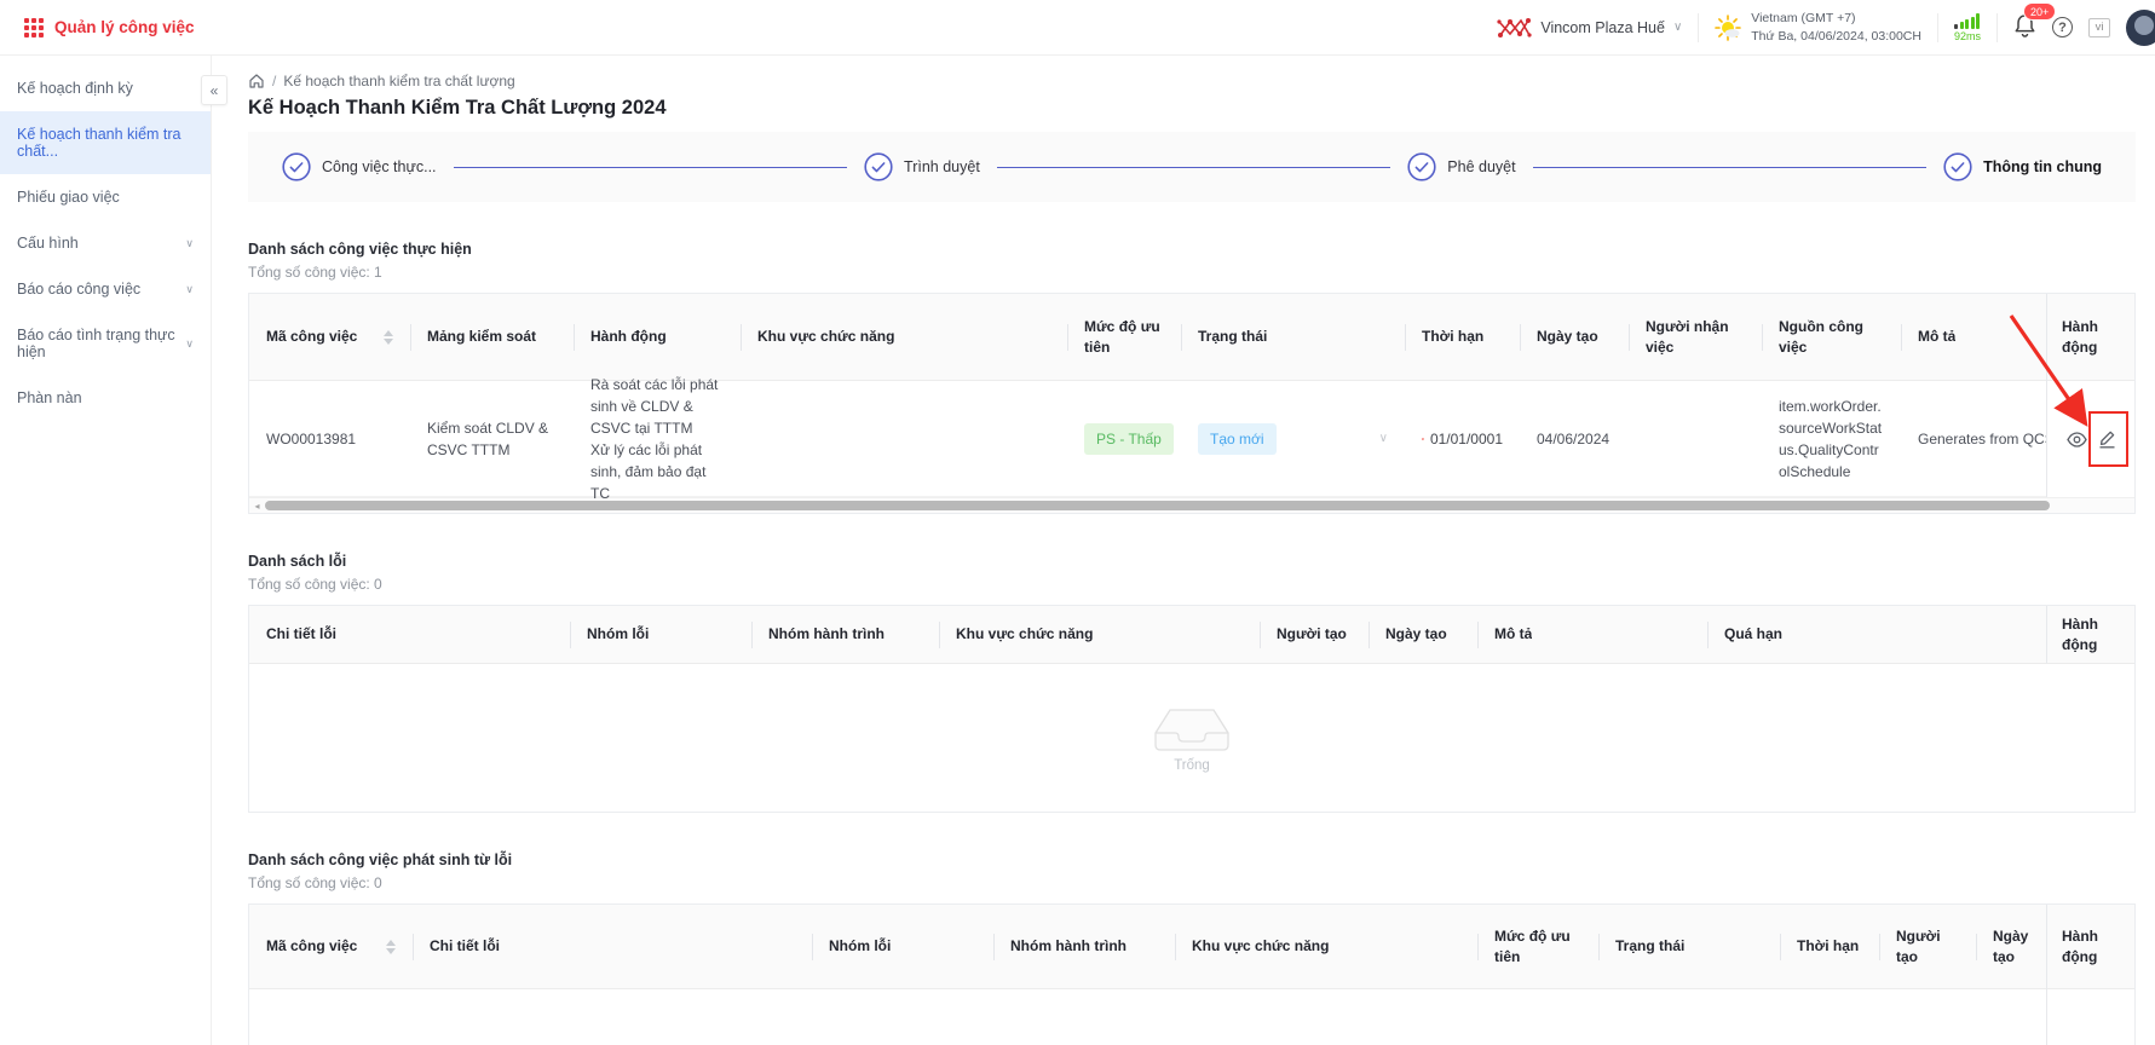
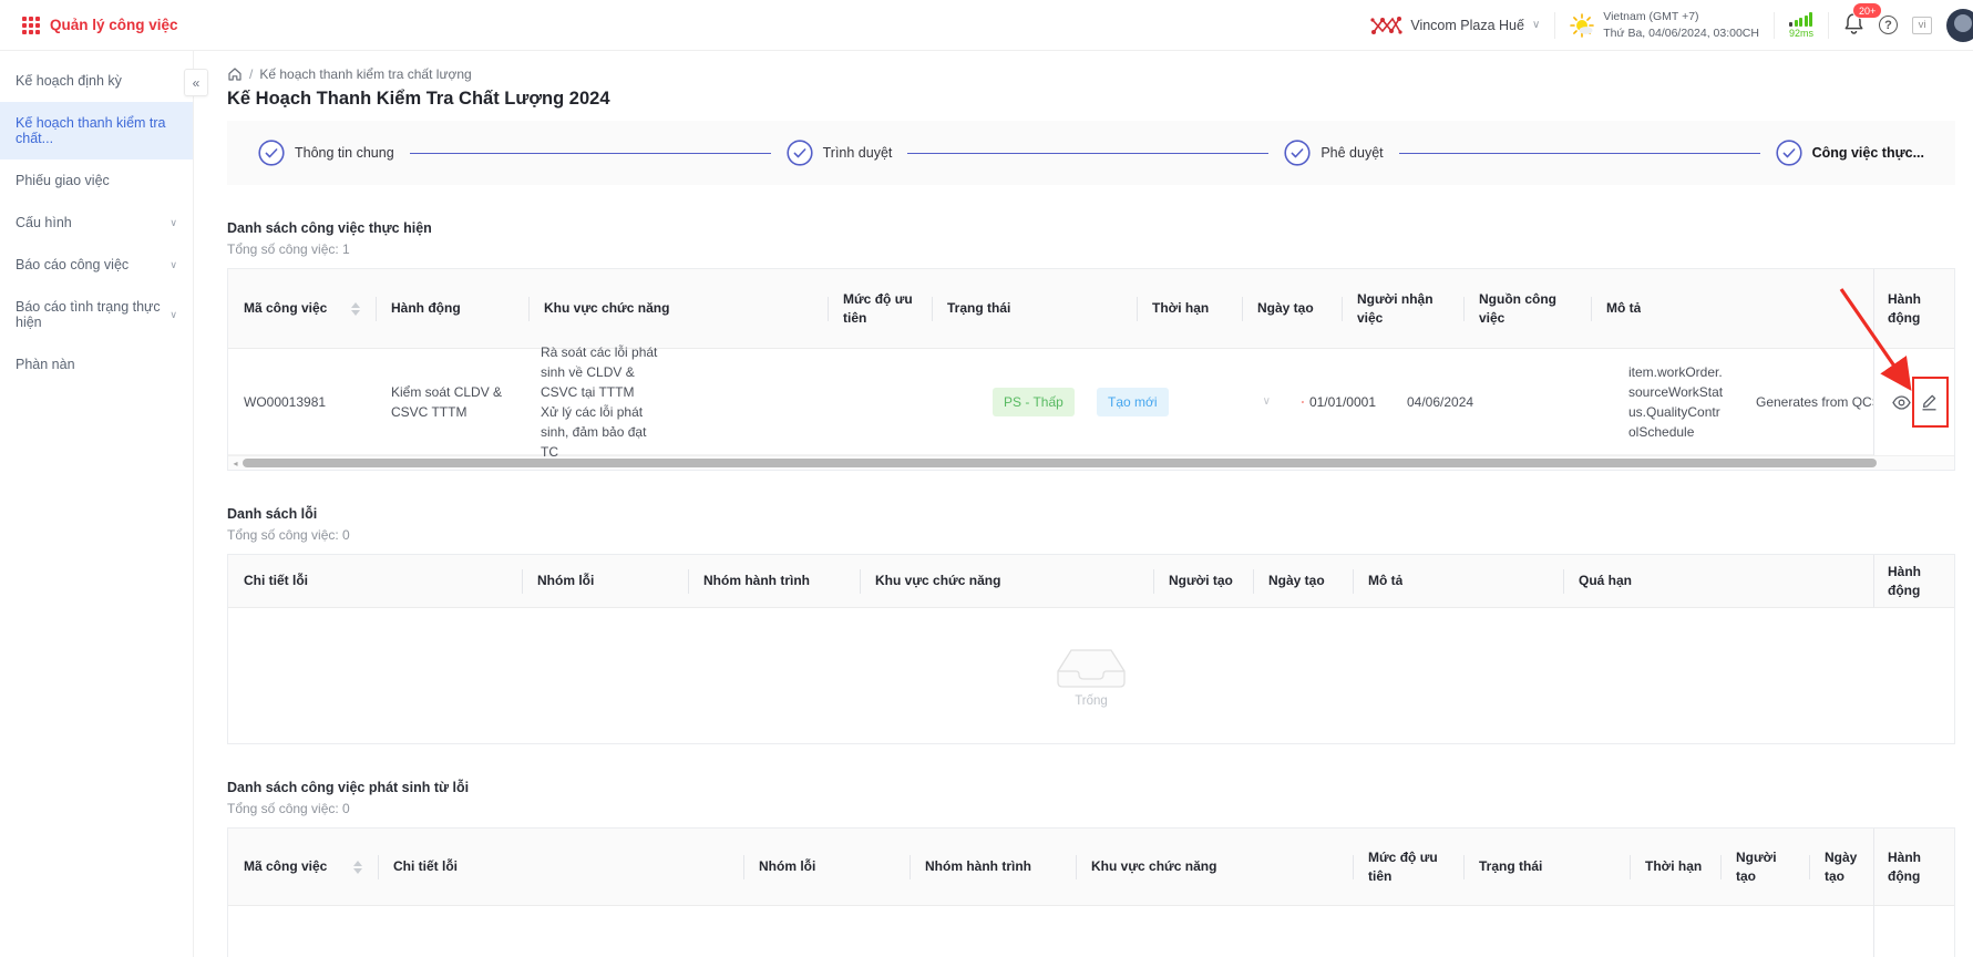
  Quản lý công việc
  Vincom Plaza Huế
  ∨
  Vietnam (GMT +7)
  Thứ Ba, 04/06/2024, 03:00CH
  92ms
  20+
  ?
  vi
  Kế hoạch định kỳ
  Kế hoạch thanh kiểm tra chất...
  Phiếu giao việc
  Cấu hình
  ∨
  Báo cáo công việc
  ∨
  Báo cáo tình trạng thực hiện
  ∨
  Phàn nàn
  «
  /
  Kế hoạch thanh kiểm tra chất lượng
  Kế Hoạch Thanh Kiểm Tra Chất Lượng 2024
- Công việc thực...
+ Thông tin chung
  Trình duyệt
  Phê duyệt
- Thông tin chung
+ Công việc thực...
  Danh sách công việc thực hiện
  Tổng số công việc: 1
  Mã công việc
- Mảng kiểm soát
  Hành động
  Khu vực chức năng
  Mức độ ưu tiên
  Trạng thái
  Thời hạn
  Ngày tạo
  Người nhận việc
  Nguồn công việc
  Mô tả
  WO00013981
  Kiểm soát CLDV & CSVC TTTM
  Rà soát các lỗi phát sinh về CLDV & CSVC tại TTTM
  Xử lý các lỗi phát sinh, đảm bảo đạt TC
  PS - Thấp
  Tạo mới
  ∨
  01/01/0001
  04/06/2024
  item.workOrder.sourceWorkStatus.QualityControlSchedule
  Generates from QC
  ◂
  Hành động
  Danh sách lỗi
  Tổng số công việc: 0
  Chi tiết lỗi
  Nhóm lỗi
  Nhóm hành trình
  Khu vực chức năng
  Người tạo
  Ngày tạo
  Mô tả
  Quá hạn
  Trống
  Hành động
  Danh sách công việc phát sinh từ lỗi
  Tổng số công việc: 0
  Mã công việc
  Chi tiết lỗi
  Nhóm lỗi
  Nhóm hành trình
  Khu vực chức năng
  Mức độ ưu tiên
  Trạng thái
  Thời hạn
  Người tạo
  Ngày tạo
  Hành động
